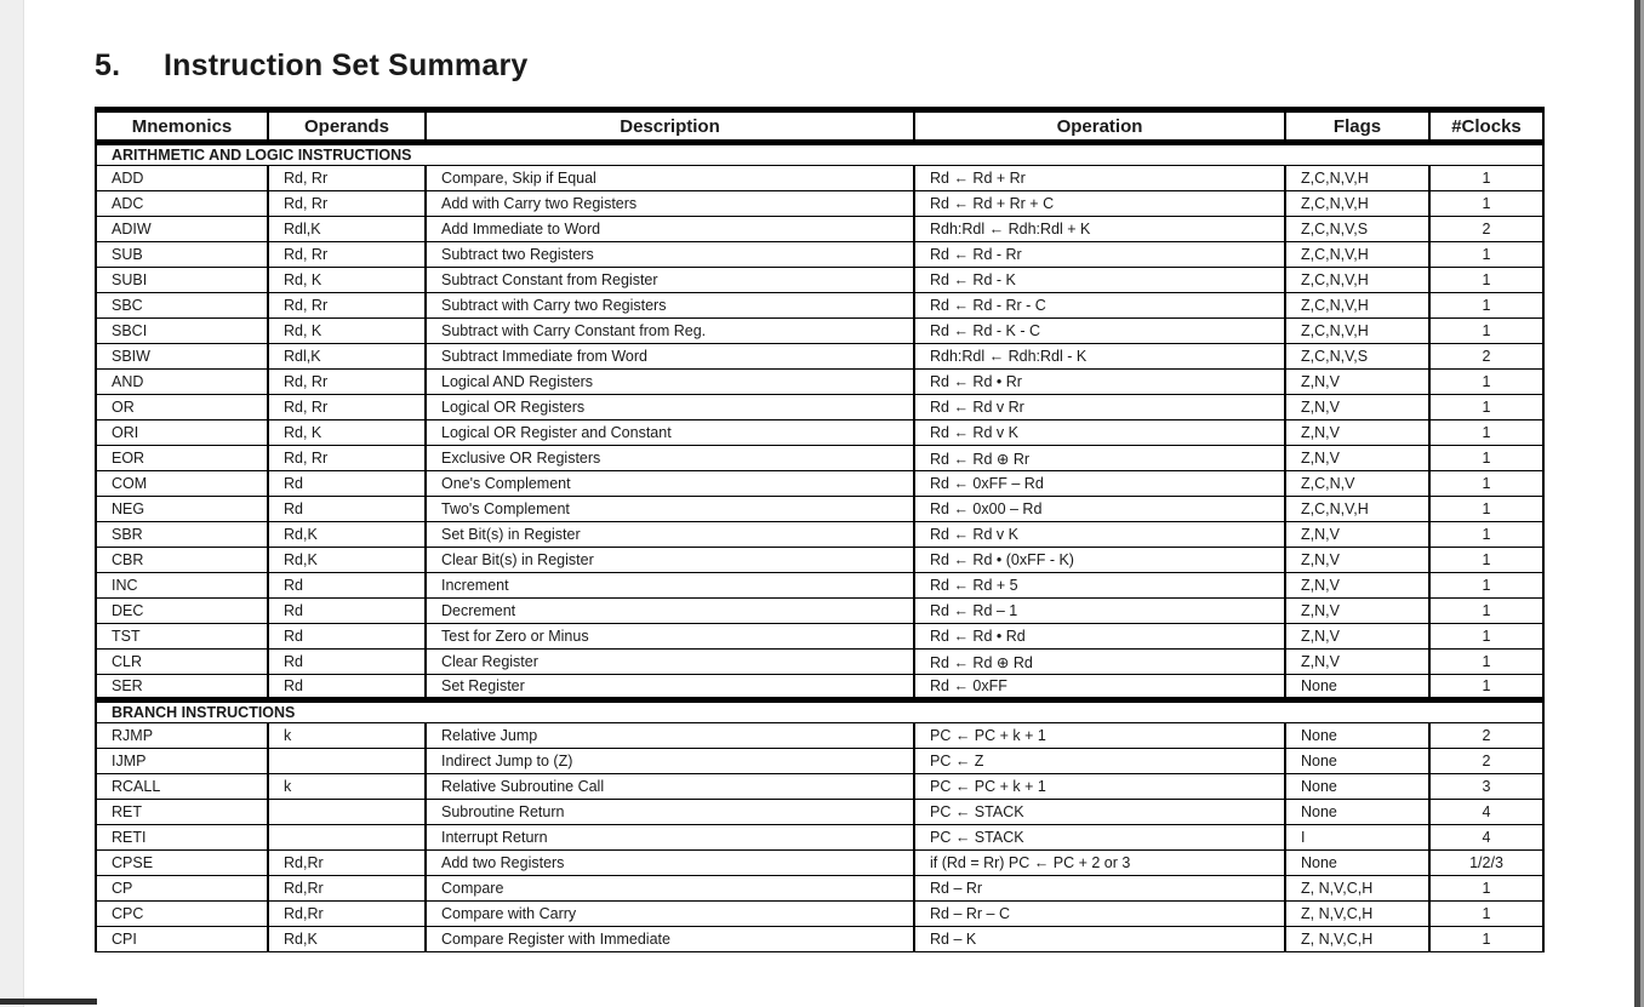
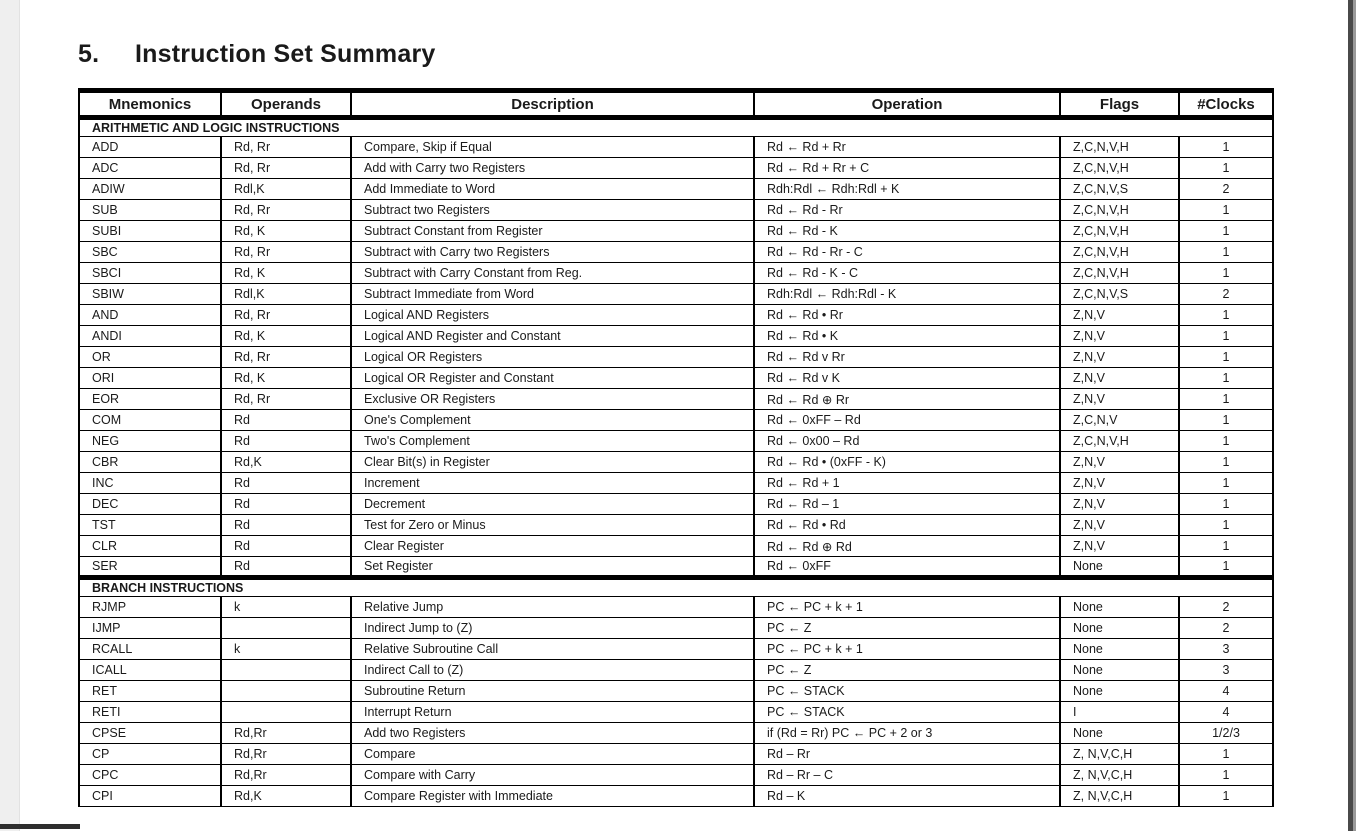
  5.
  Instruction Set Summary
  Mnemonics	Operands	Description	Operation	Flags	#Clocks
  ARITHMETIC AND LOGIC INSTRUCTIONS
  ADD	Rd, Rr	Compare, Skip if Equal	Rd ← Rd + Rr	Z,C,N,V,H	1
  ADC	Rd, Rr	Add with Carry two Registers	Rd ← Rd + Rr + C	Z,C,N,V,H	1
  ADIW	Rdl,K	Add Immediate to Word	Rdh:Rdl ← Rdh:Rdl + K	Z,C,N,V,S	2
  SUB	Rd, Rr	Subtract two Registers	Rd ← Rd - Rr	Z,C,N,V,H	1
  SUBI	Rd, K	Subtract Constant from Register	Rd ← Rd - K	Z,C,N,V,H	1
  SBC	Rd, Rr	Subtract with Carry two Registers	Rd ← Rd - Rr - C	Z,C,N,V,H	1
  SBCI	Rd, K	Subtract with Carry Constant from Reg.	Rd ← Rd - K - C	Z,C,N,V,H	1
  SBIW	Rdl,K	Subtract Immediate from Word	Rdh:Rdl ← Rdh:Rdl - K	Z,C,N,V,S	2
  AND	Rd, Rr	Logical AND Registers	Rd ← Rd • Rr	Z,N,V	1
+ ANDI	Rd, K	Logical AND Register and Constant	Rd ← Rd • K	Z,N,V	1
  OR	Rd, Rr	Logical OR Registers	Rd ← Rd v Rr	Z,N,V	1
  ORI	Rd, K	Logical OR Register and Constant	Rd ← Rd v K	Z,N,V	1
  EOR	Rd, Rr	Exclusive OR Registers	Rd ← Rd ⊕ Rr	Z,N,V	1
  COM	Rd	One's Complement	Rd ← 0xFF – Rd	Z,C,N,V	1
  NEG	Rd	Two's Complement	Rd ← 0x00 – Rd	Z,C,N,V,H	1
- SBR	Rd,K	Set Bit(s) in Register	Rd ← Rd v K	Z,N,V	1
  CBR	Rd,K	Clear Bit(s) in Register	Rd ← Rd • (0xFF - K)	Z,N,V	1
- INC	Rd	Increment	Rd ← Rd + 5	Z,N,V	1
+ INC	Rd	Increment	Rd ← Rd + 1	Z,N,V	1
  DEC	Rd	Decrement	Rd ← Rd – 1	Z,N,V	1
  TST	Rd	Test for Zero or Minus	Rd ← Rd • Rd	Z,N,V	1
  CLR	Rd	Clear Register	Rd ← Rd ⊕ Rd	Z,N,V	1
  SER	Rd	Set Register	Rd ← 0xFF	None	1
  BRANCH INSTRUCTIONS
  RJMP	k	Relative Jump	PC ← PC + k + 1	None	2
  IJMP		Indirect Jump to (Z)	PC ← Z	None	2
  RCALL	k	Relative Subroutine Call	PC ← PC + k + 1	None	3
+ ICALL		Indirect Call to (Z)	PC ← Z	None	3
  RET		Subroutine Return	PC ← STACK	None	4
  RETI		Interrupt Return	PC ← STACK	I	4
  CPSE	Rd,Rr	Add two Registers	if (Rd = Rr) PC ← PC + 2 or 3	None	1/2/3
  CP	Rd,Rr	Compare	Rd – Rr	Z, N,V,C,H	1
  CPC	Rd,Rr	Compare with Carry	Rd – Rr – C	Z, N,V,C,H	1
  CPI	Rd,K	Compare Register with Immediate	Rd – K	Z, N,V,C,H	1
